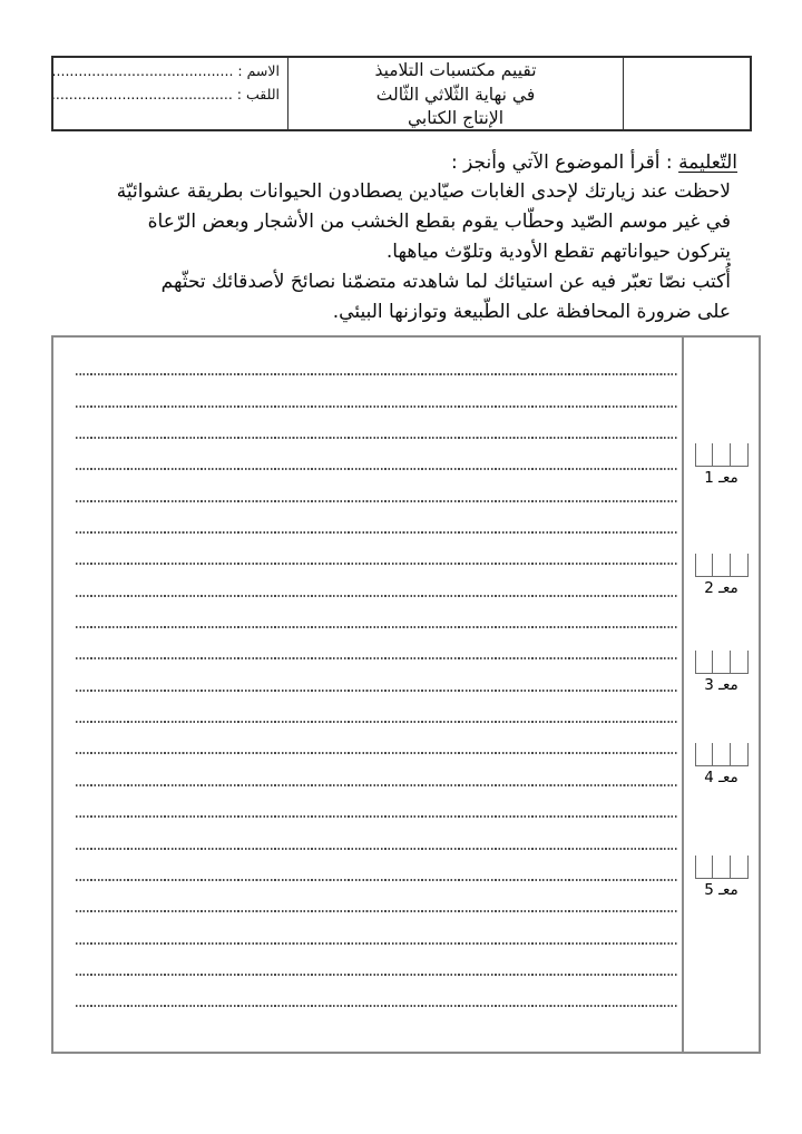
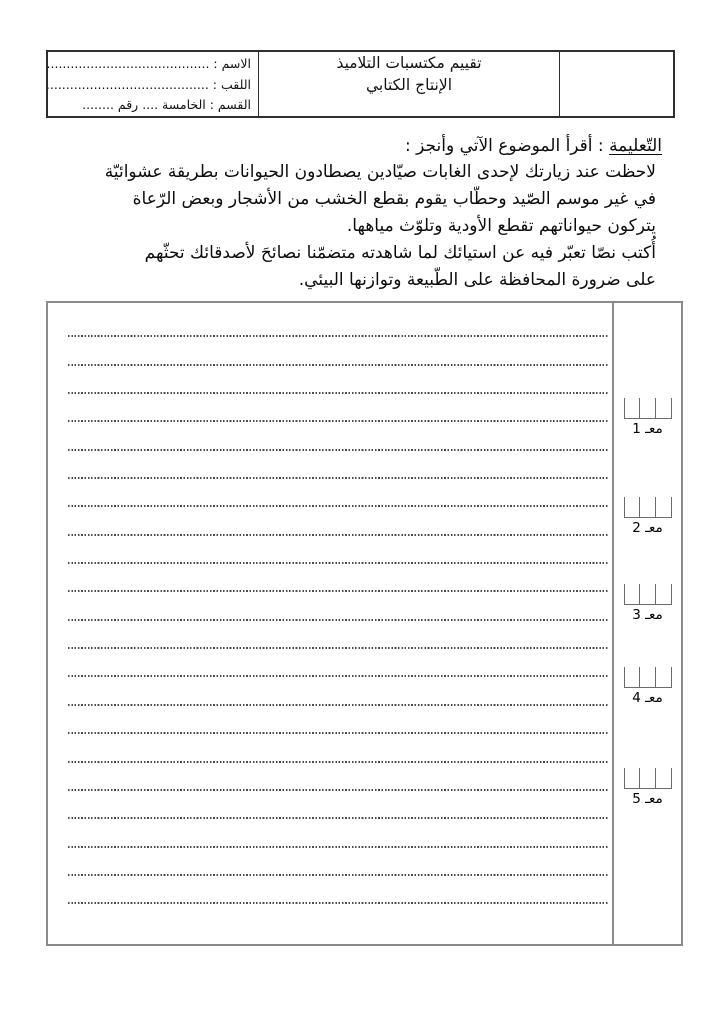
  الاسم : .........................................
  اللقب : .........................................
+ القسم : الخامسة .... رقم ........
  تقييم مكتسبات التلاميذ
- في نهاية الثّلاثي الثّالث
  الإنتاج الكتابي
  التّعليمة : أقرأ الموضوع الآتي وأنجز :
  لاحظت عند زيارتك لإحدى الغابات صيّادين يصطادون الحيوانات بطريقة عشوائيّة
  في غير موسم الصّيد وحطّاب يقوم بقطع الخشب من الأشجار وبعض الرّعاة
  يتركون حيواناتهم تقطع الأودية وتلوّث مياهها.
  أُكتب نصّا تعبّر فيه عن استيائك لما شاهدته متضمّنا نصائحَ لأصدقائك تحثّهم
  على ضرورة المحافظة على الطّبيعة وتوازنها البيئي.
  معـ 1
  معـ 2
  معـ 3
  معـ 4
  معـ 5
